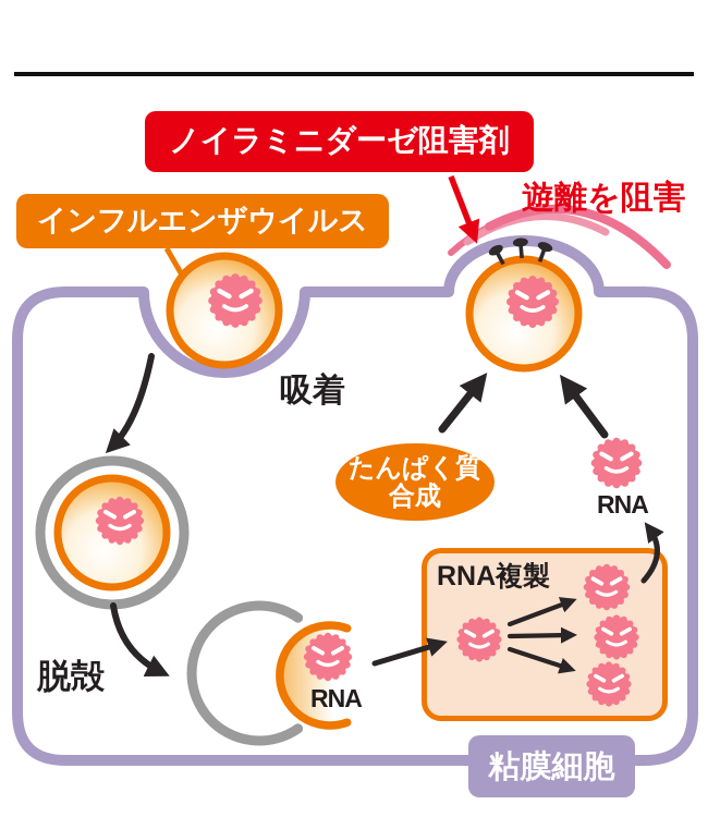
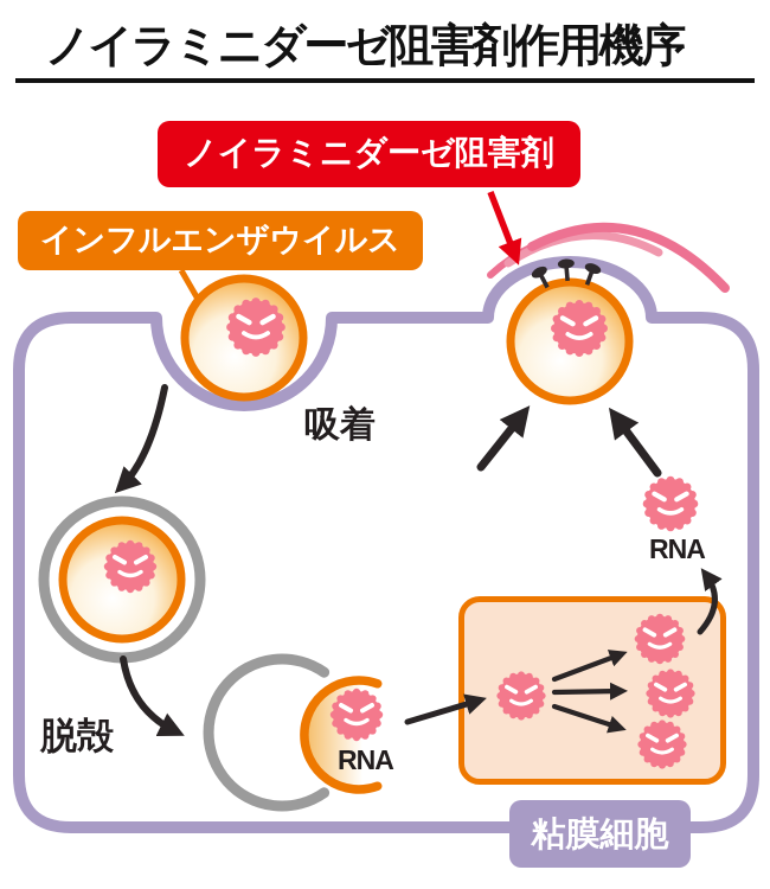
+ ノイラミニダーゼ阻害剤作用機序
  ノイラミニダーゼ阻害剤
- 遊離を阻害
  インフルエンザウイルス
  吸着
  脱殻
- たんぱく質
- 合成
- RNA複製
  RNA
  RNA
  粘膜細胞
